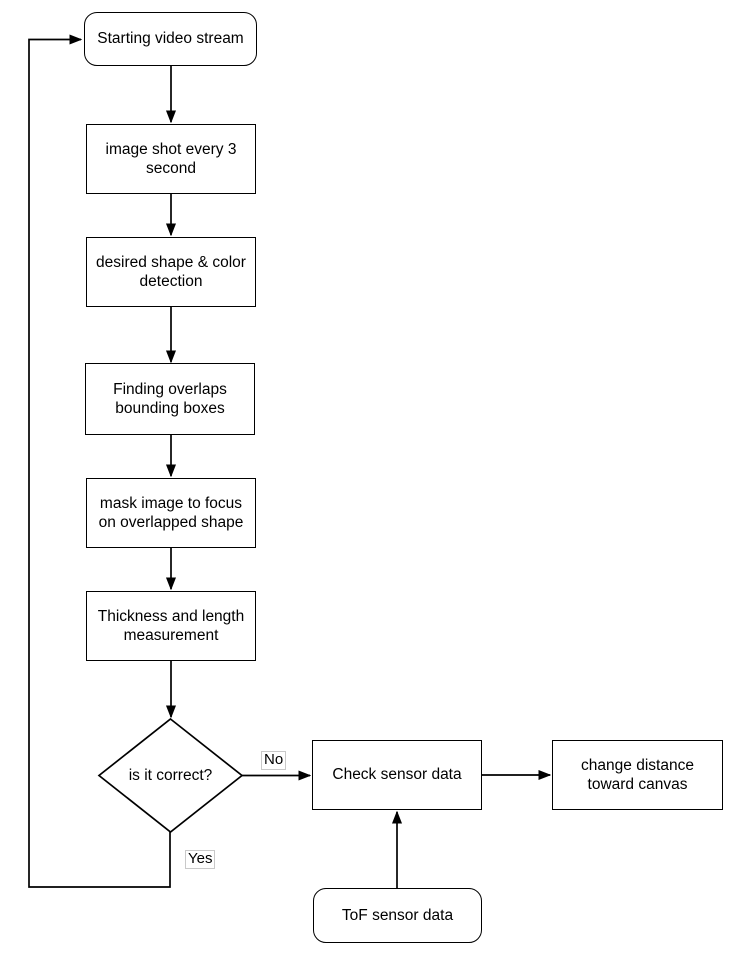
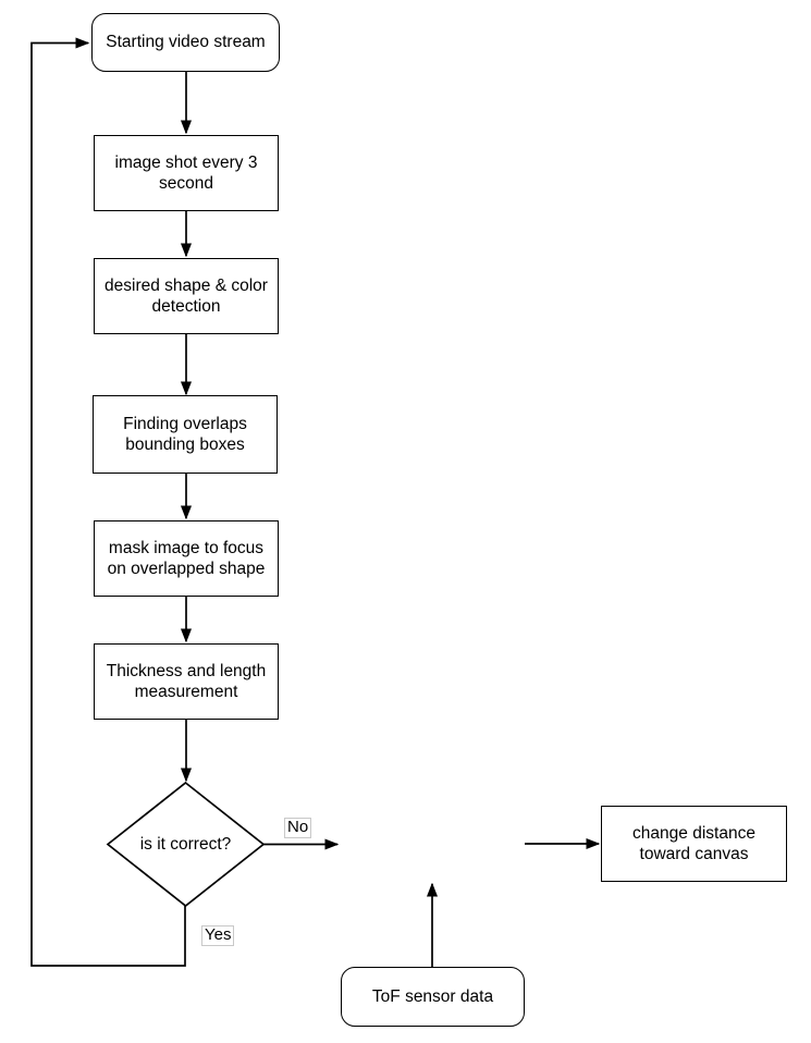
  Starting video stream
  image shot every 3
  second
  desired shape & color
  detection
  Finding overlaps
  bounding boxes
  mask image to focus
  on overlapped shape
  Thickness and length
  measurement
  is it correct?
- Check sensor data
  change distance
  toward canvas
  ToF sensor data
  No
  Yes
